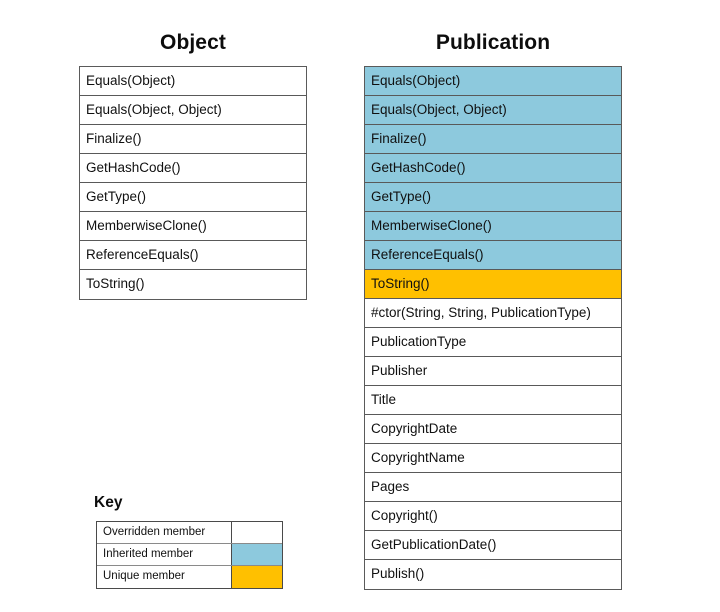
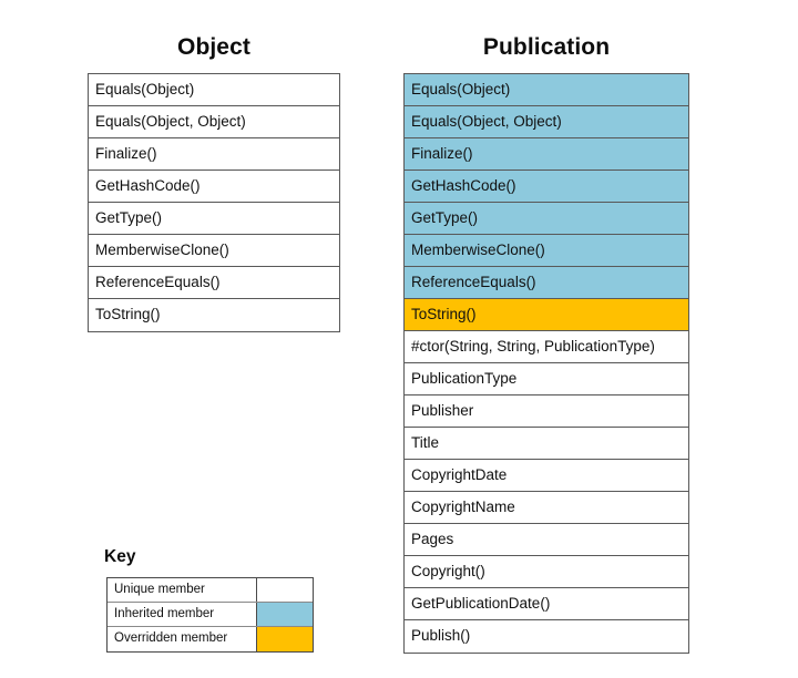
  Object
  Publication
  Equals(Object)
  Equals(Object, Object)
  Finalize()
  GetHashCode()
  GetType()
  MemberwiseClone()
  ReferenceEquals()
  ToString()
  Equals(Object)
  Equals(Object, Object)
  Finalize()
  GetHashCode()
  GetType()
  MemberwiseClone()
  ReferenceEquals()
  ToString()
  #ctor(String, String, PublicationType)
  PublicationType
  Publisher
  Title
  CopyrightDate
  CopyrightName
  Pages
  Copyright()
  GetPublicationDate()
  Publish()
  Key
- Overridden member
+ Unique member
  Inherited member
- Unique member
+ Overridden member
